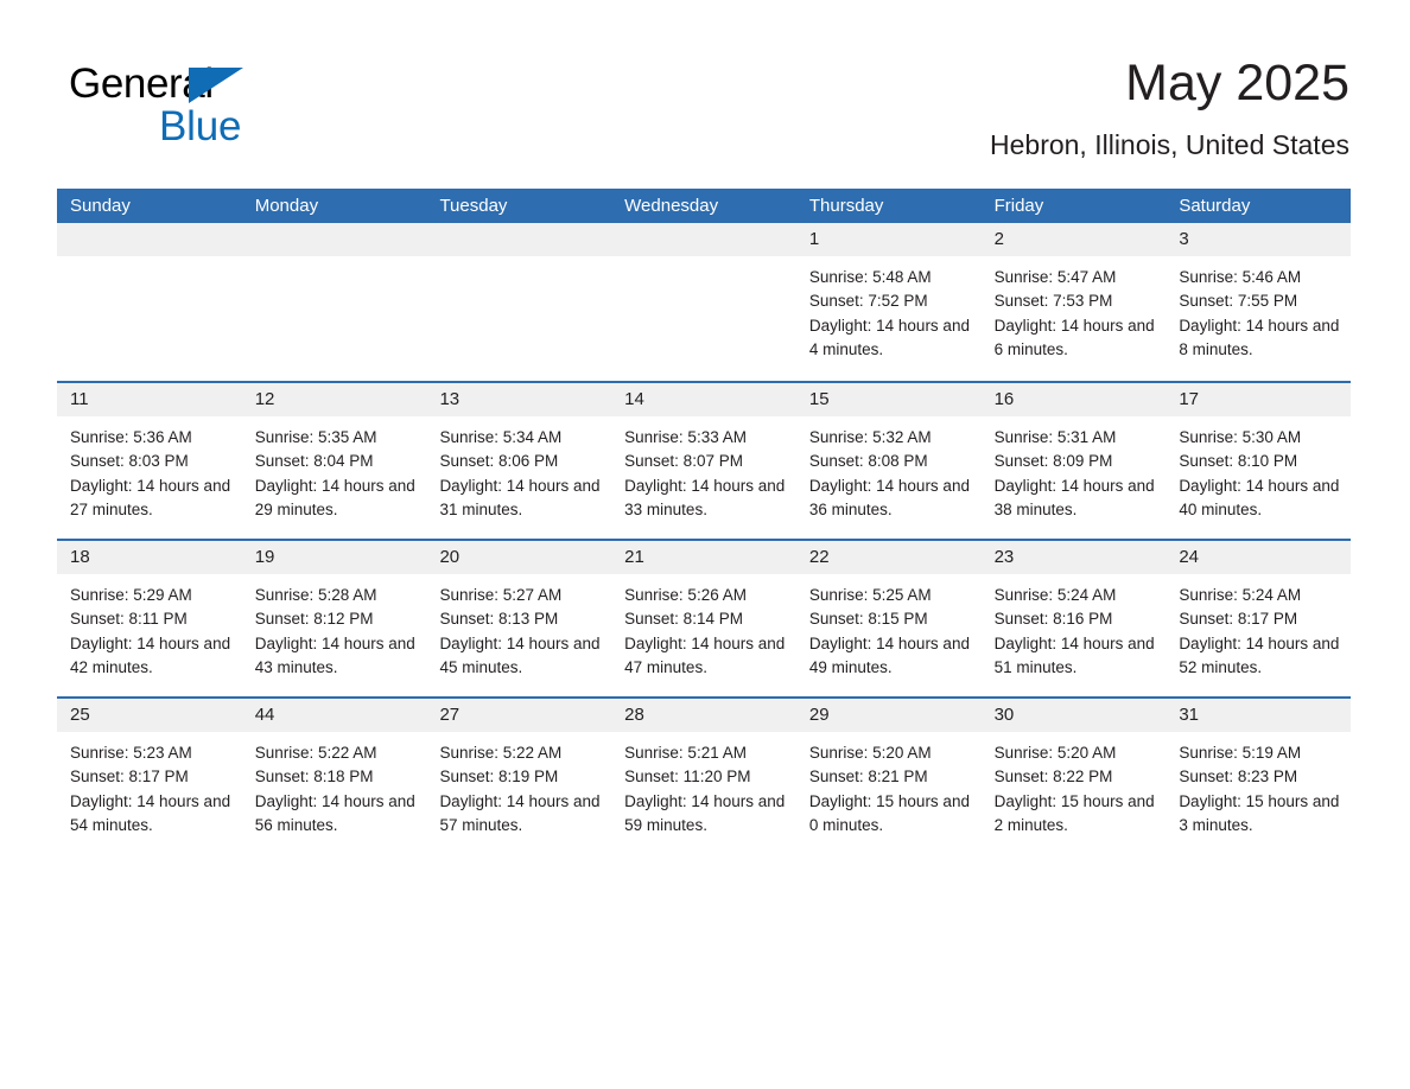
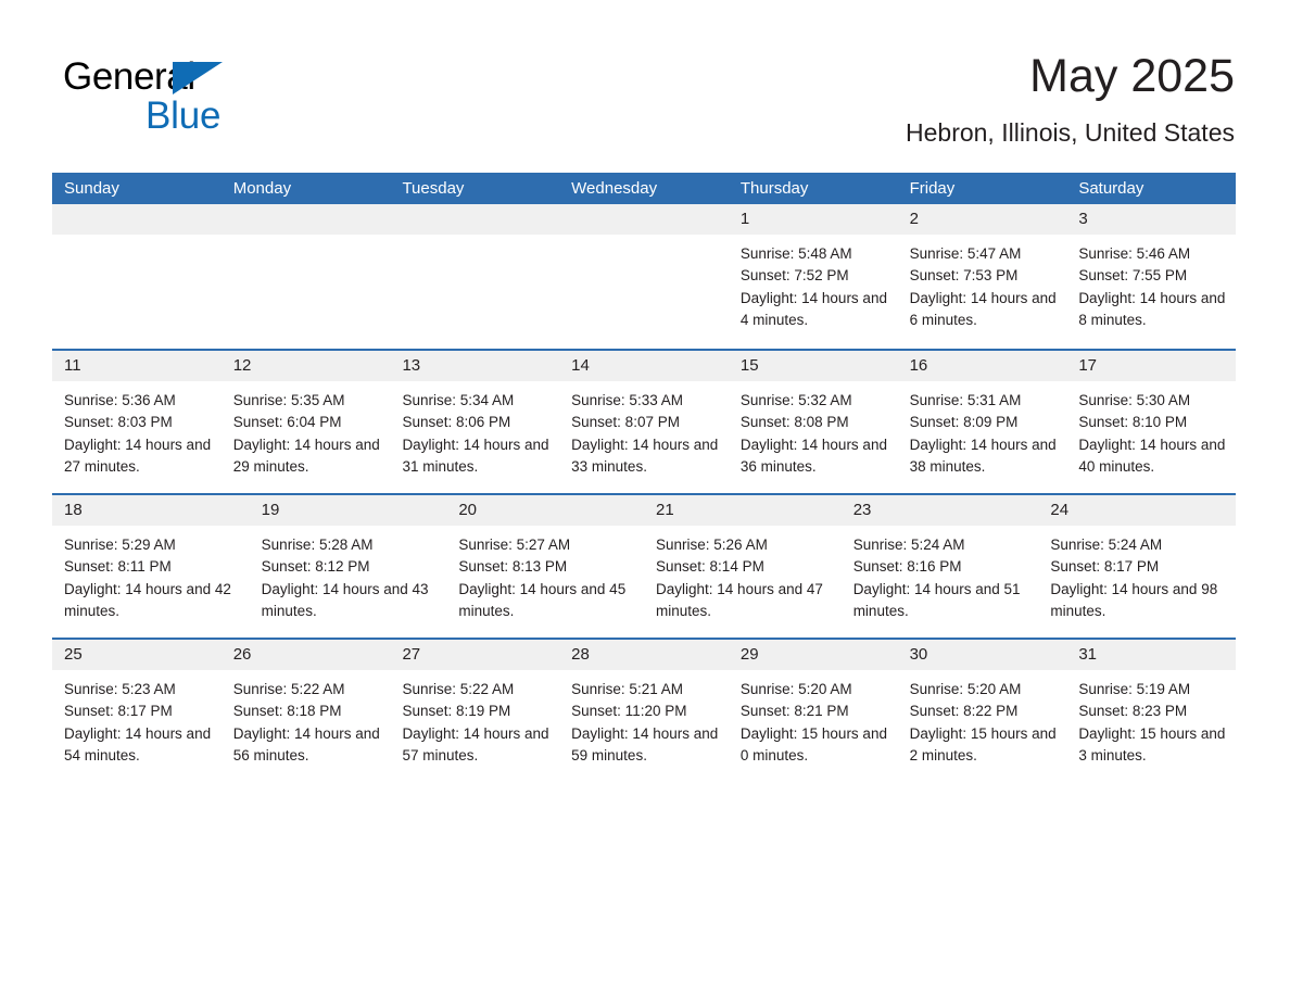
  General
  Blue
  May 2025
  Hebron, Illinois, United States
  Sunday
  Monday
  Tuesday
  Wednesday
  Thursday
  Friday
  Saturday
  1
  Sunrise: 5:48 AM
  Sunset: 7:52 PM
  Daylight: 14 hours and 4 minutes.
  2
  Sunrise: 5:47 AM
  Sunset: 7:53 PM
  Daylight: 14 hours and 6 minutes.
  3
  Sunrise: 5:46 AM
  Sunset: 7:55 PM
  Daylight: 14 hours and 8 minutes.
  11
  Sunrise: 5:36 AM
  Sunset: 8:03 PM
  Daylight: 14 hours and 27 minutes.
  12
  Sunrise: 5:35 AM
- Sunset: 8:04 PM
+ Sunset: 6:04 PM
  Daylight: 14 hours and 29 minutes.
  13
  Sunrise: 5:34 AM
  Sunset: 8:06 PM
  Daylight: 14 hours and 31 minutes.
  14
  Sunrise: 5:33 AM
  Sunset: 8:07 PM
  Daylight: 14 hours and 33 minutes.
  15
  Sunrise: 5:32 AM
  Sunset: 8:08 PM
  Daylight: 14 hours and 36 minutes.
  16
  Sunrise: 5:31 AM
  Sunset: 8:09 PM
  Daylight: 14 hours and 38 minutes.
  17
  Sunrise: 5:30 AM
  Sunset: 8:10 PM
  Daylight: 14 hours and 40 minutes.
  18
  Sunrise: 5:29 AM
  Sunset: 8:11 PM
  Daylight: 14 hours and 42 minutes.
  19
  Sunrise: 5:28 AM
  Sunset: 8:12 PM
  Daylight: 14 hours and 43 minutes.
  20
  Sunrise: 5:27 AM
  Sunset: 8:13 PM
  Daylight: 14 hours and 45 minutes.
  21
  Sunrise: 5:26 AM
  Sunset: 8:14 PM
  Daylight: 14 hours and 47 minutes.
- 22
- Sunrise: 5:25 AM
- Sunset: 8:15 PM
- Daylight: 14 hours and 49 minutes.
  23
  Sunrise: 5:24 AM
  Sunset: 8:16 PM
  Daylight: 14 hours and 51 minutes.
  24
  Sunrise: 5:24 AM
  Sunset: 8:17 PM
- Daylight: 14 hours and 52 minutes.
+ Daylight: 14 hours and 98 minutes.
  25
  Sunrise: 5:23 AM
  Sunset: 8:17 PM
  Daylight: 14 hours and 54 minutes.
- 44
+ 26
  Sunrise: 5:22 AM
  Sunset: 8:18 PM
  Daylight: 14 hours and 56 minutes.
  27
  Sunrise: 5:22 AM
  Sunset: 8:19 PM
  Daylight: 14 hours and 57 minutes.
  28
  Sunrise: 5:21 AM
  Sunset: 11:20 PM
  Daylight: 14 hours and 59 minutes.
  29
  Sunrise: 5:20 AM
  Sunset: 8:21 PM
  Daylight: 15 hours and 0 minutes.
  30
  Sunrise: 5:20 AM
  Sunset: 8:22 PM
  Daylight: 15 hours and 2 minutes.
  31
  Sunrise: 5:19 AM
  Sunset: 8:23 PM
  Daylight: 15 hours and 3 minutes.
